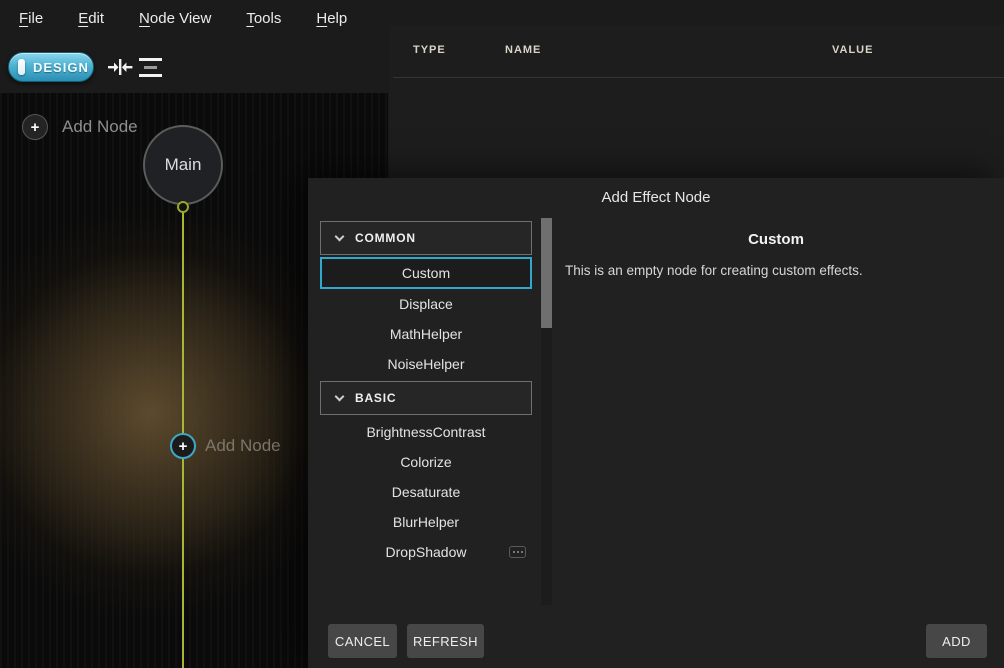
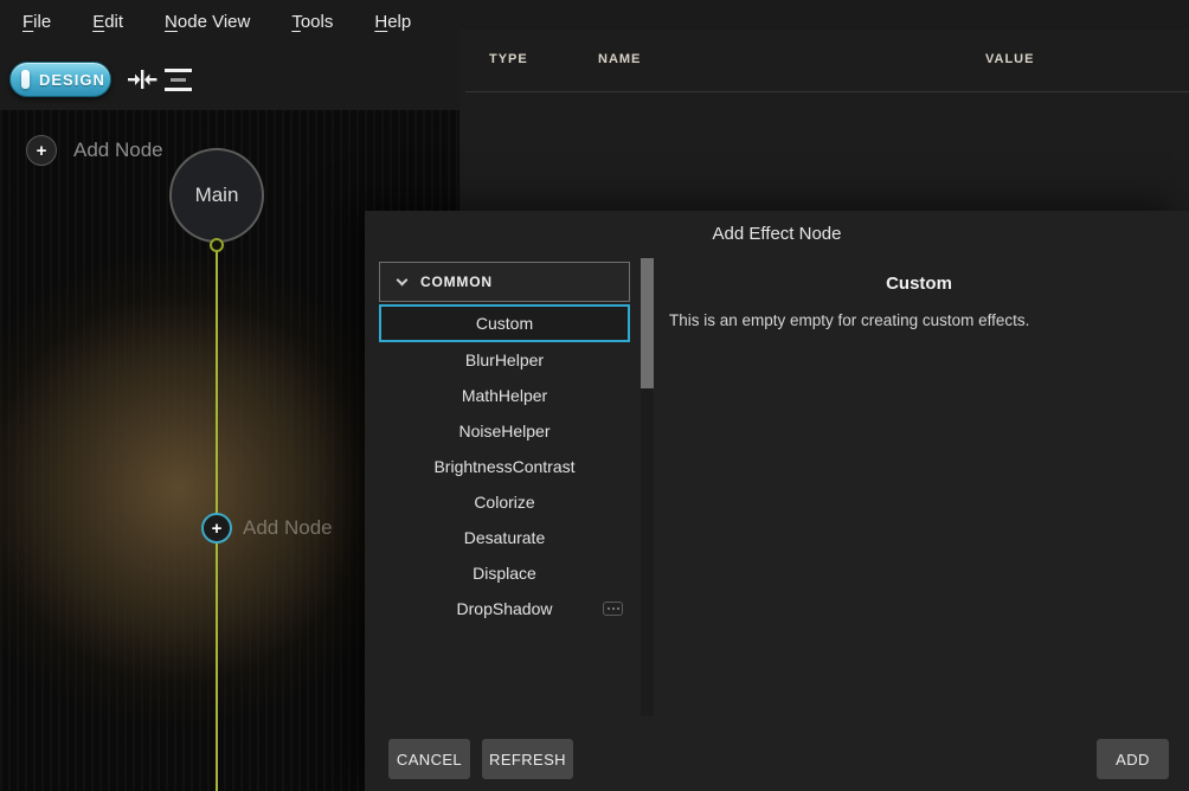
  File
  Edit
  Node View
  Tools
  Help
  DESIGN
  TYPE
  NAME
  VALUE
  Main
  +
  Add Node
  +
  Add Node
  Add Effect Node
  COMMON
  Custom
- Displace
+ BlurHelper
  MathHelper
  NoiseHelper
- BASIC
  BrightnessContrast
  Colorize
  Desaturate
- BlurHelper
+ Displace
  DropShadow
  Custom
- This is an empty node for creating custom effects.
+ This is an empty empty for creating custom effects.
  CANCEL
  REFRESH
  ADD
